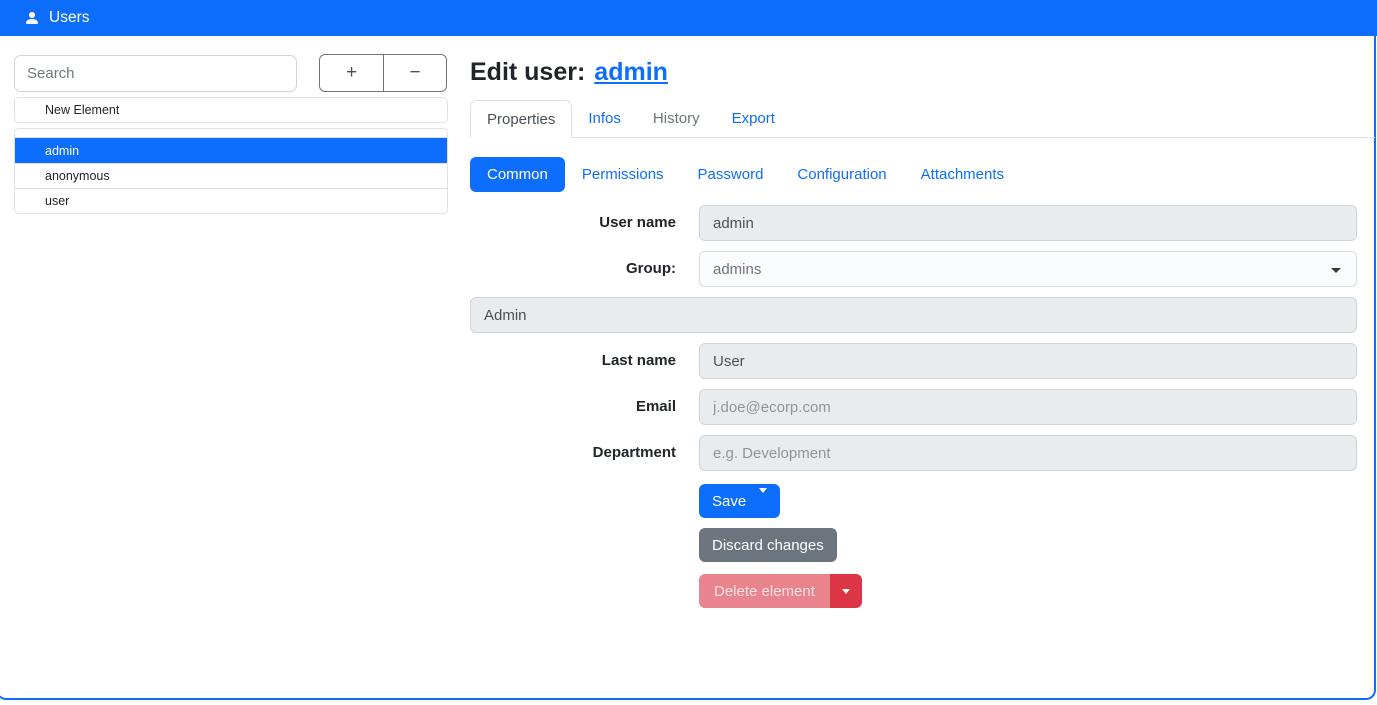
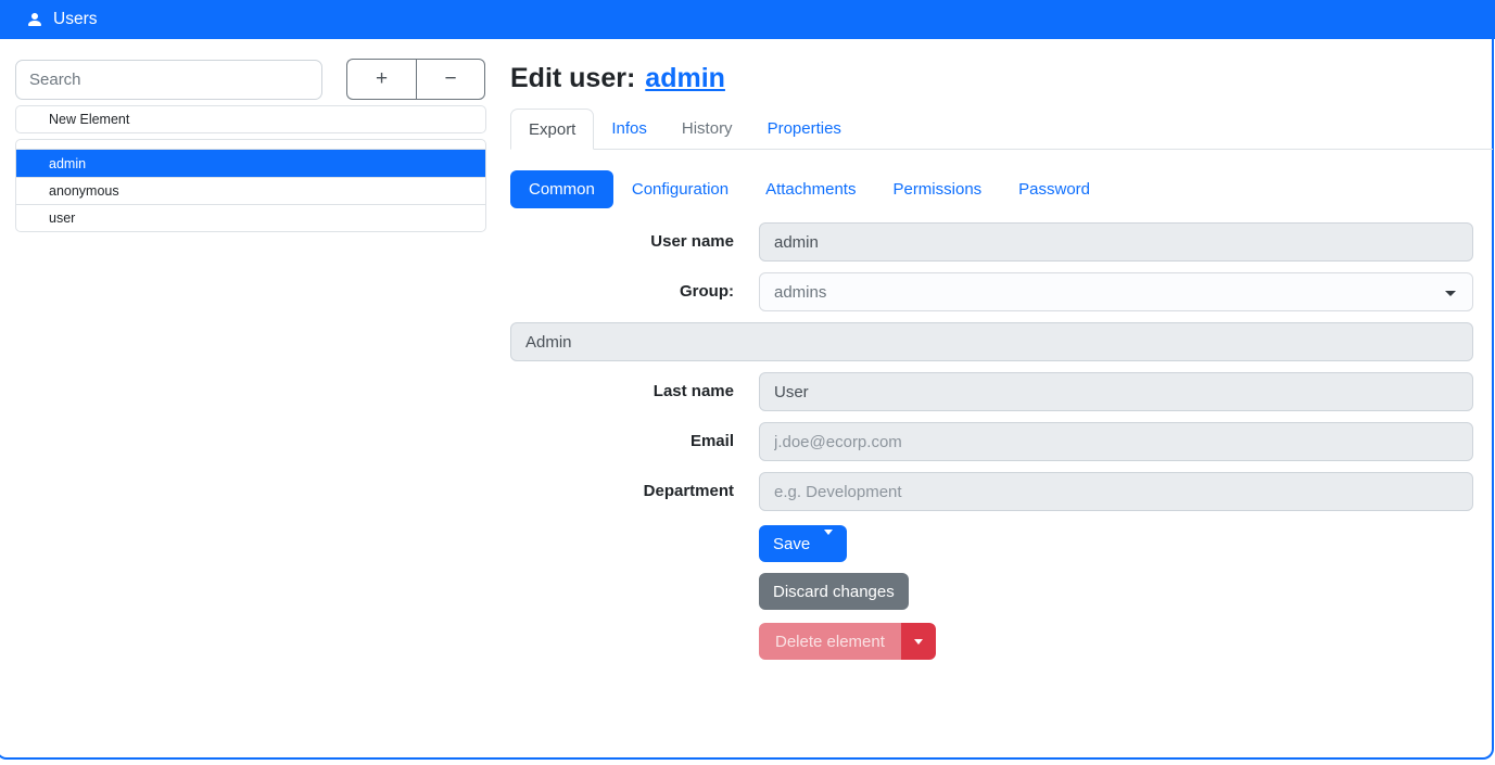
  Users
  Search
  +
  −
  New Element
  admin
  anonymous
  user
  Edit user: admin
- Properties
+ Export
  Infos
  History
- Export
+ Properties
  Common
- Permissions
+ Configuration
- Password
+ Attachments
- Configuration
+ Permissions
- Attachments
+ Password
  User name
  admin
  Group:
  admins
  Admin
  Last name
  User
  Email
  j.doe@ecorp.com
  Department
  e.g. Development
  Save
  Discard changes
  Delete element
